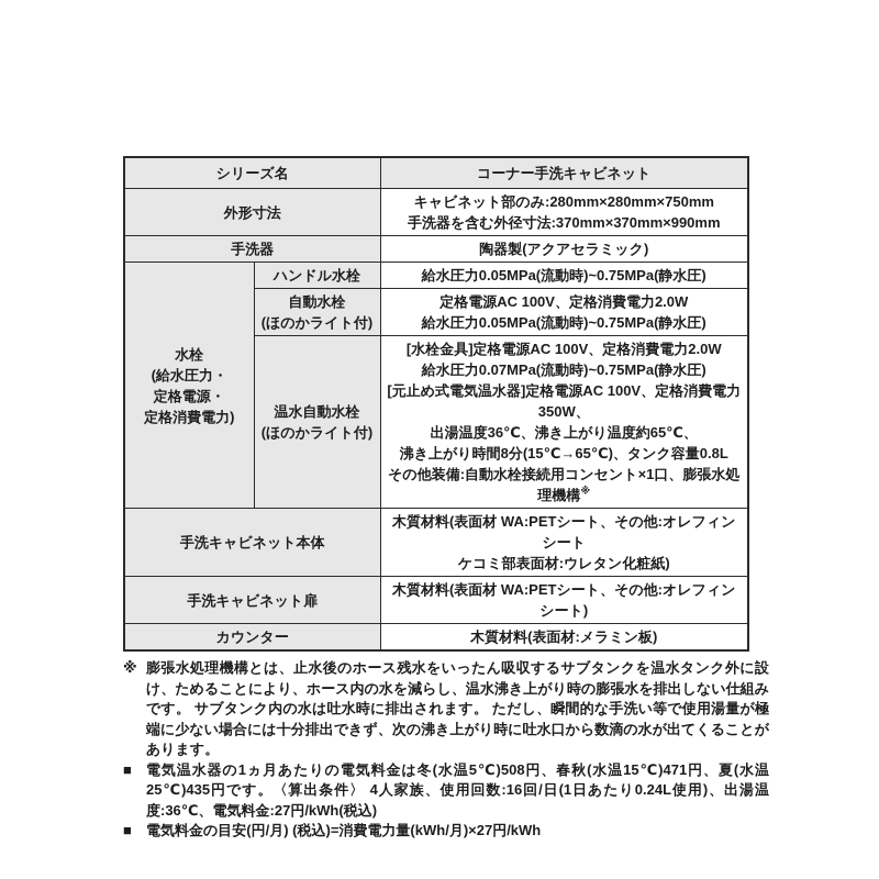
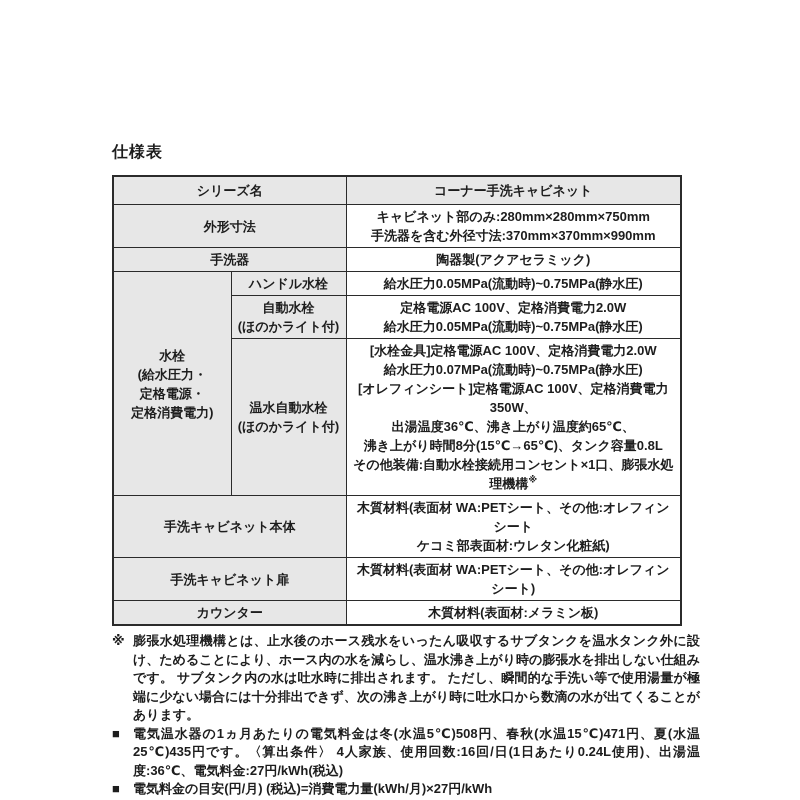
+ 仕様表
  シリーズ名	コーナー手洗キャビネット
  外形寸法	キャビネット部のみ:280mm×280mm×750mm 手洗器を含む外径寸法:370mm×370mm×990mm
  手洗器	陶器製(アクアセラミック)
  水栓 (給水圧力・ 定格電源・ 定格消費電力)	ハンドル水栓	給水圧力0.05MPa(流動時)~0.75MPa(静水圧)
  自動水栓 (ほのかライト付)	定格電源AC 100V、定格消費電力2.0W 給水圧力0.05MPa(流動時)~0.75MPa(静水圧)
- 温水自動水栓 (ほのかライト付)	[水栓金具]定格電源AC 100V、定格消費電力2.0W 給水圧力0.07MPa(流動時)~0.75MPa(静水圧) [元止め式電気温水器]定格電源AC 100V、定格消費電力350W、 出湯温度36℃、沸き上がり温度約65℃、 沸き上がり時間8分(15℃→65℃)、タンク容量0.8L その他装備:自動水栓接続用コンセント×1口、膨張水処理機構※
+ 温水自動水栓 (ほのかライト付)	[水栓金具]定格電源AC 100V、定格消費電力2.0W 給水圧力0.07MPa(流動時)~0.75MPa(静水圧) [オレフィンシート]定格電源AC 100V、定格消費電力350W、 出湯温度36℃、沸き上がり温度約65℃、 沸き上がり時間8分(15℃→65℃)、タンク容量0.8L その他装備:自動水栓接続用コンセント×1口、膨張水処理機構※
  手洗キャビネット本体	木質材料(表面材 WA:PETシート、その他:オレフィンシート ケコミ部表面材:ウレタン化粧紙)
  手洗キャビネット扉	木質材料(表面材 WA:PETシート、その他:オレフィンシート)
  カウンター	木質材料(表面材:メラミン板)
  ※
  膨張水処理機構とは、止水後のホース残水をいったん吸収するサブタンクを温水タンク外に設け、ためることにより、ホース内の水を減らし、温水沸き上がり時の膨張水を排出しない仕組みです。 サブタンク内の水は吐水時に排出されます。 ただし、瞬間的な手洗い等で使用湯量が極端に少ない場合には十分排出できず、次の沸き上がり時に吐水口から数滴の水が出てくることがあります。
  ■
  電気温水器の1ヵ月あたりの電気料金は冬(水温5℃)508円、春秋(水温15℃)471円、夏(水温25℃)435円です。〈算出条件〉 4人家族、使用回数:16回/日(1日あたり0.24L使用)、出湯温度:36℃、電気料金:27円/kWh(税込)
  ■
  電気料金の目安(円/月) (税込)=消費電力量(kWh/月)×27円/kWh
